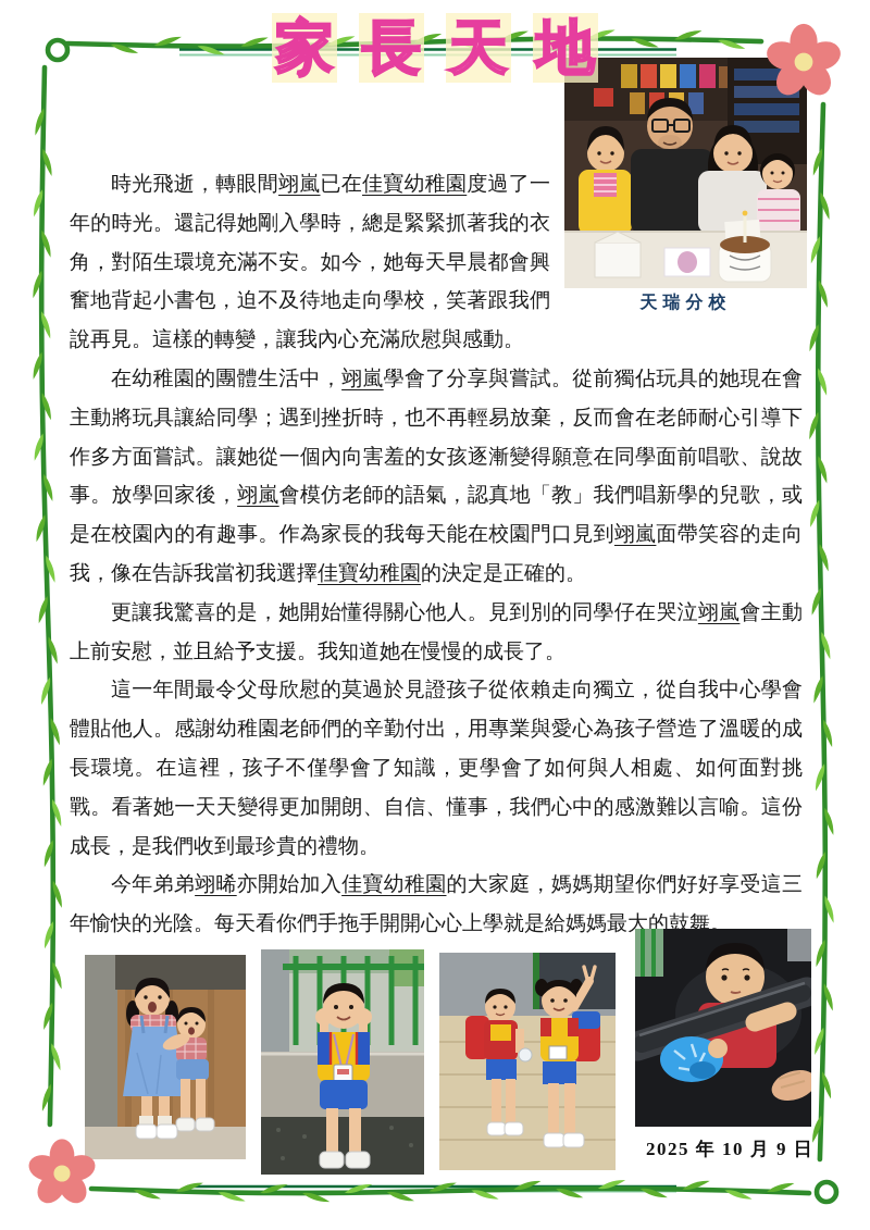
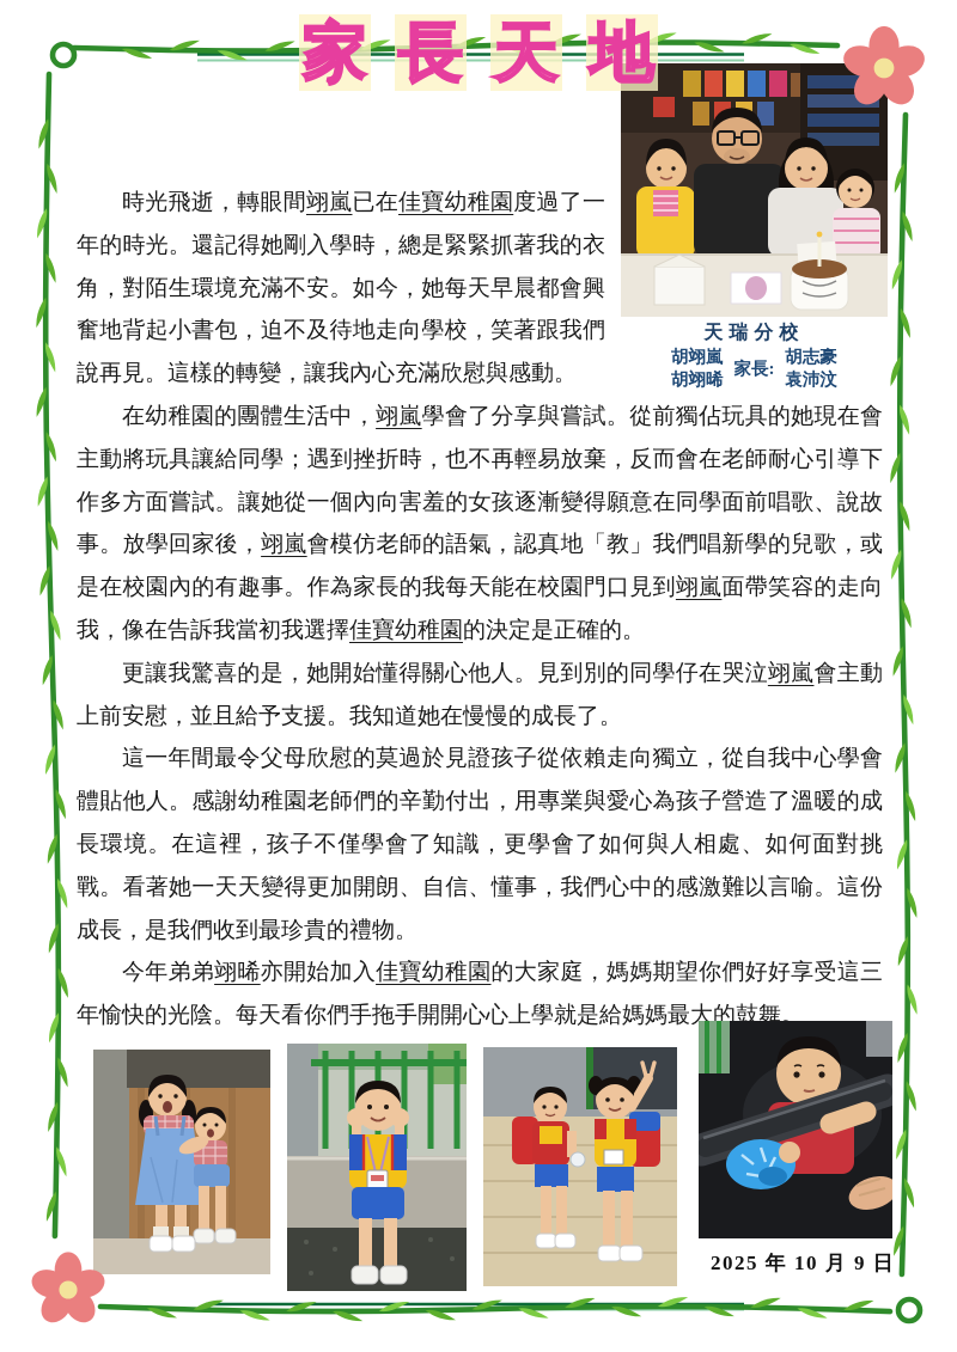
  家 長 天 地
  時光飛逝，轉眼間翊嵐已在佳寶幼稚園度過了一年的時光。還記得她剛入學時，總是緊緊抓著我的衣角，對陌生環境充滿不安。如今，她每天早晨都會興奮地背起小書包，迫不及待地走向學校，笑著跟我們說再見。這樣的轉變，讓我內心充滿欣慰與感動。
  在幼稚園的團體生活中，翊嵐學會了分享與嘗試。從前獨佔玩具的她現在會主動將玩具讓給同學；遇到挫折時，也不再輕易放棄，反而會在老師耐心引導下作多方面嘗試。讓她從一個內向害羞的女孩逐漸變得願意在同學面前唱歌、說故事。放學回家後，翊嵐會模仿老師的語氣，認真地「教」我們唱新學的兒歌，或是在校園內的有趣事。作為家長的我每天能在校園門口見到翊嵐面帶笑容的走向我，像在告訴我當初我選擇佳寶幼稚園的決定是正確的。
  更讓我驚喜的是，她開始懂得關心他人。見到別的同學仔在哭泣翊嵐會主動上前安慰，並且給予支援。我知道她在慢慢的成長了。
  這一年間最令父母欣慰的莫過於見證孩子從依賴走向獨立，從自我中心學會體貼他人。感謝幼稚園老師們的辛勤付出，用專業與愛心為孩子營造了溫暖的成長環境。在這裡，孩子不僅學會了知識，更學會了如何與人相處、如何面對挑戰。看著她一天天變得更加開朗、自信、懂事，我們心中的感激難以言喻。這份成長，是我們收到最珍貴的禮物。
  今年弟弟翊晞亦開始加入佳寶幼稚園的大家庭，媽媽期望你們好好享受這三年愉快的光陰。每天看你們手拖手開開心心上學就是給媽媽最大的鼓舞。
  天瑞分校
+ 胡翊嵐
+ 胡翊晞
+ 家長:
+ 胡志豪
+ 袁沛汶
  2025 年 10 月 9 日
